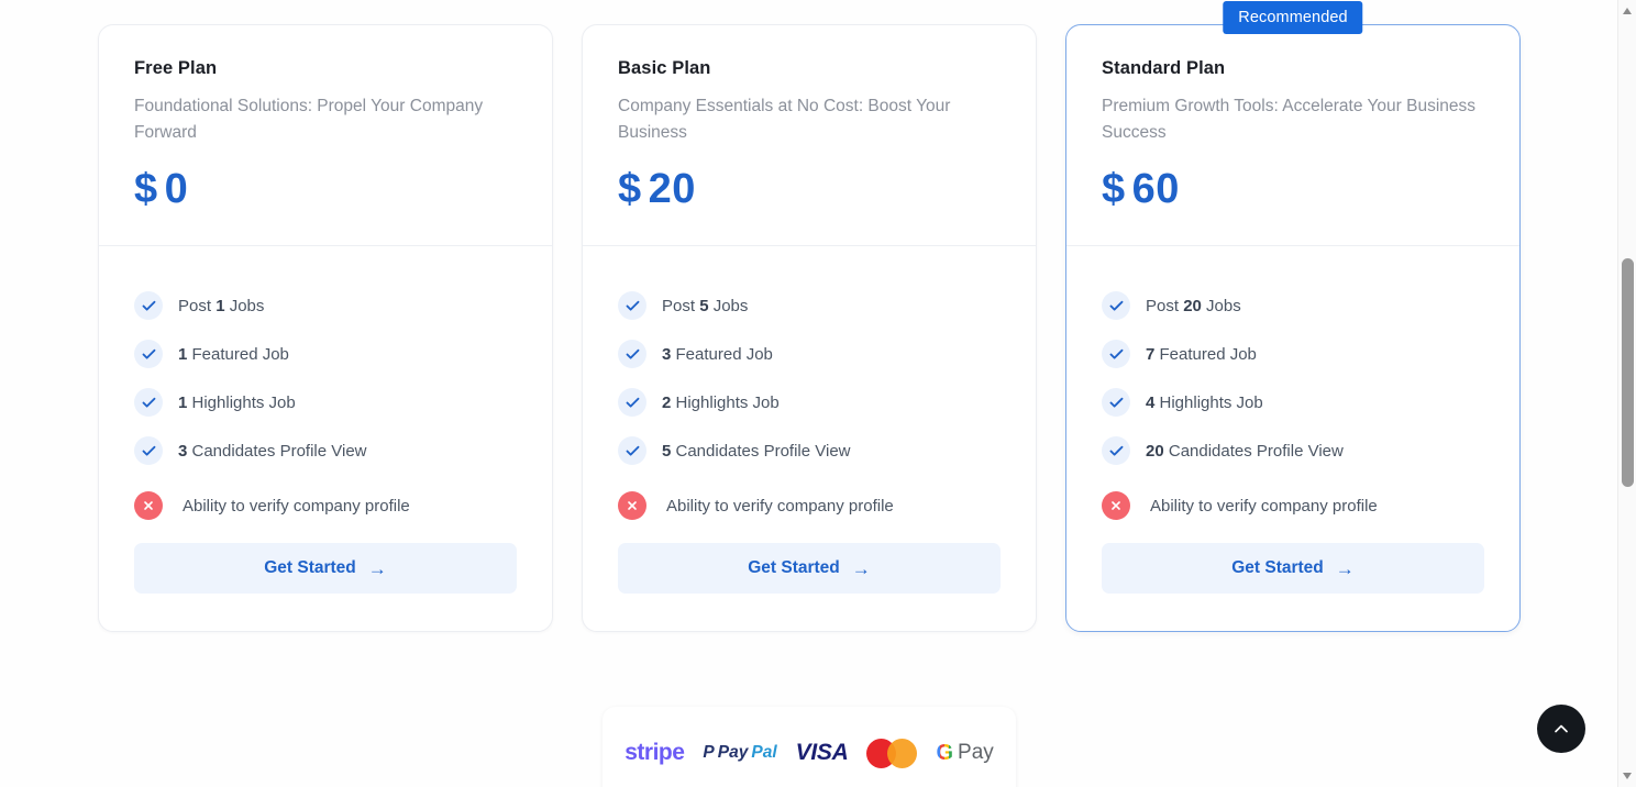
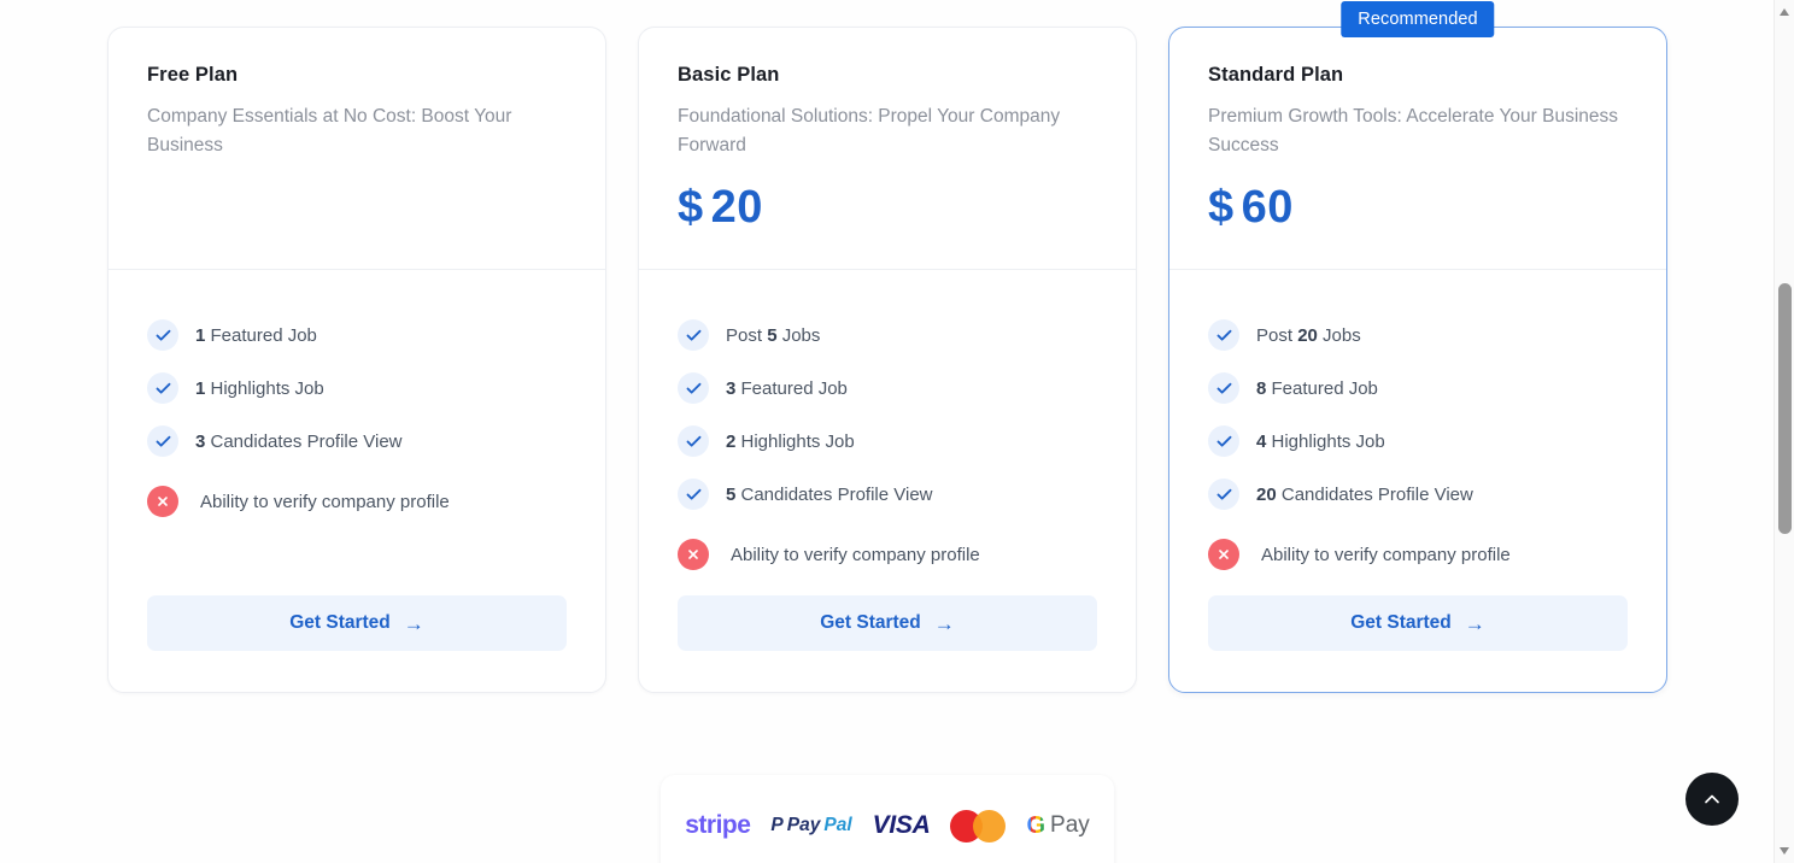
  Free Plan
- Foundational Solutions: Propel Your Company Forward
+ Company Essentials at No Cost: Boost Your Business
- $ 0
- Post 1 Jobs
  1 Featured Job
  1 Highlights Job
  3 Candidates Profile View
  Ability to verify company profile
  Get Started
  →
  Basic Plan
- Company Essentials at No Cost: Boost Your Business
+ Foundational Solutions: Propel Your Company Forward
  $ 20
  Post 5 Jobs
  3 Featured Job
  2 Highlights Job
  5 Candidates Profile View
  Ability to verify company profile
  Get Started
  →
  Recommended
  Standard Plan
  Premium Growth Tools: Accelerate Your Business Success
  $ 60
  Post 20 Jobs
- 7 Featured Job
+ 8 Featured Job
  4 Highlights Job
  20 Candidates Profile View
  Ability to verify company profile
  Get Started
  →
  stripe
  P
  Pay
  Pal
  VISA
  G
  Pay
